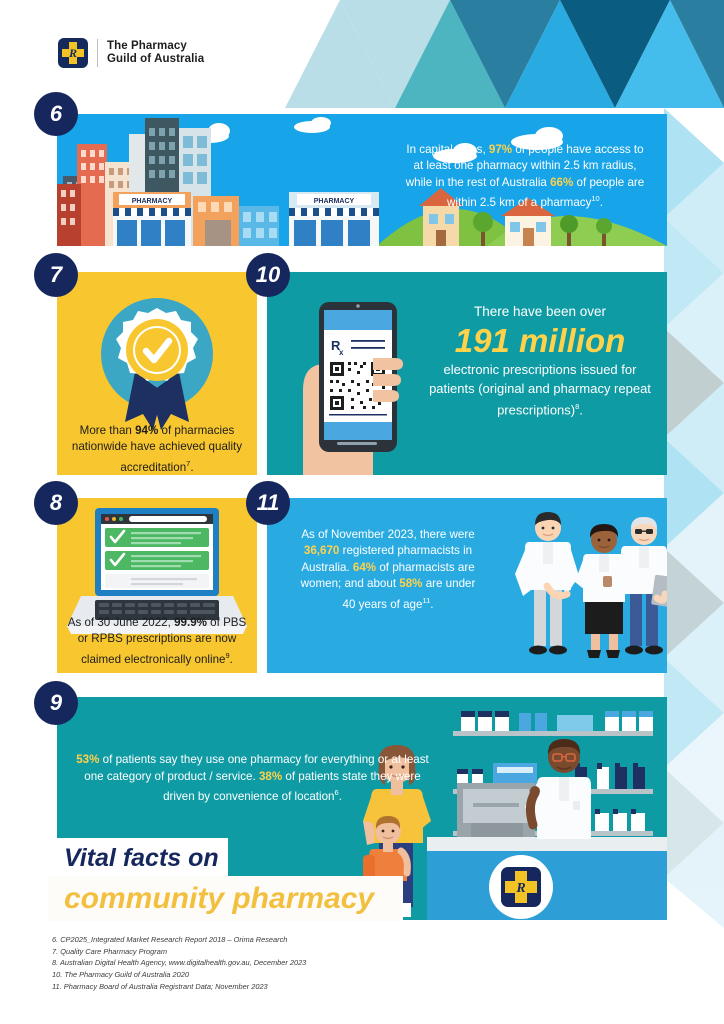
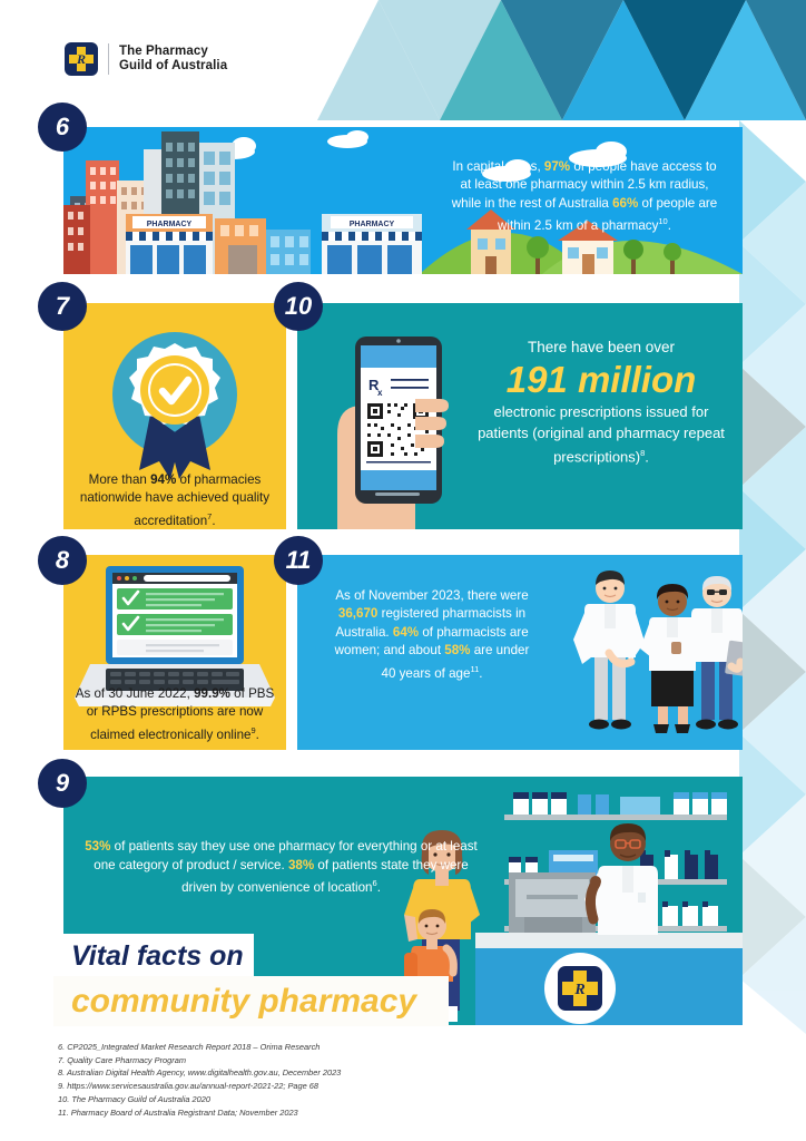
  R
  The Pharmacy
  Guild of Australia
  6
  In capital cities, 97% of people have access to at least one pharmacy within 2.5 km radius, while in the rest of Australia 66% of people are within 2.5 km of a pharmacy10.
  7
  More than 94% of pharmacies nationwide have achieved quality accreditation7.
  10
  R
  x
  There have been over
  191 million
  electronic prescriptions issued for patients (original and pharmacy repeat prescriptions)8.
  8
  As of 30 June 2022, 99.9% of PBS or RPBS prescriptions are now claimed electronically online9.
  11
  As of November 2023, there were 36,670 registered pharmacists in Australia. 64% of pharmacists are women; and about 58% are under 40 years of age11.
  9
  R
  53% of patients say they use one pharmacy for everything or at least one category of product / service. 38% of patients state they were driven by convenience of location6.
  Vital facts on
  community pharmacy
  6. CP2025_Integrated Market Research Report 2018 – Orima Research
  7. Quality Care Pharmacy Program
  8. Australian Digital Health Agency, www.digitalhealth.gov.au, December 2023
+ 9. https://www.servicesaustralia.gov.au/annual-report-2021-22; Page 68
  10. The Pharmacy Guild of Australia 2020
  11. Pharmacy Board of Australia Registrant Data; November 2023
